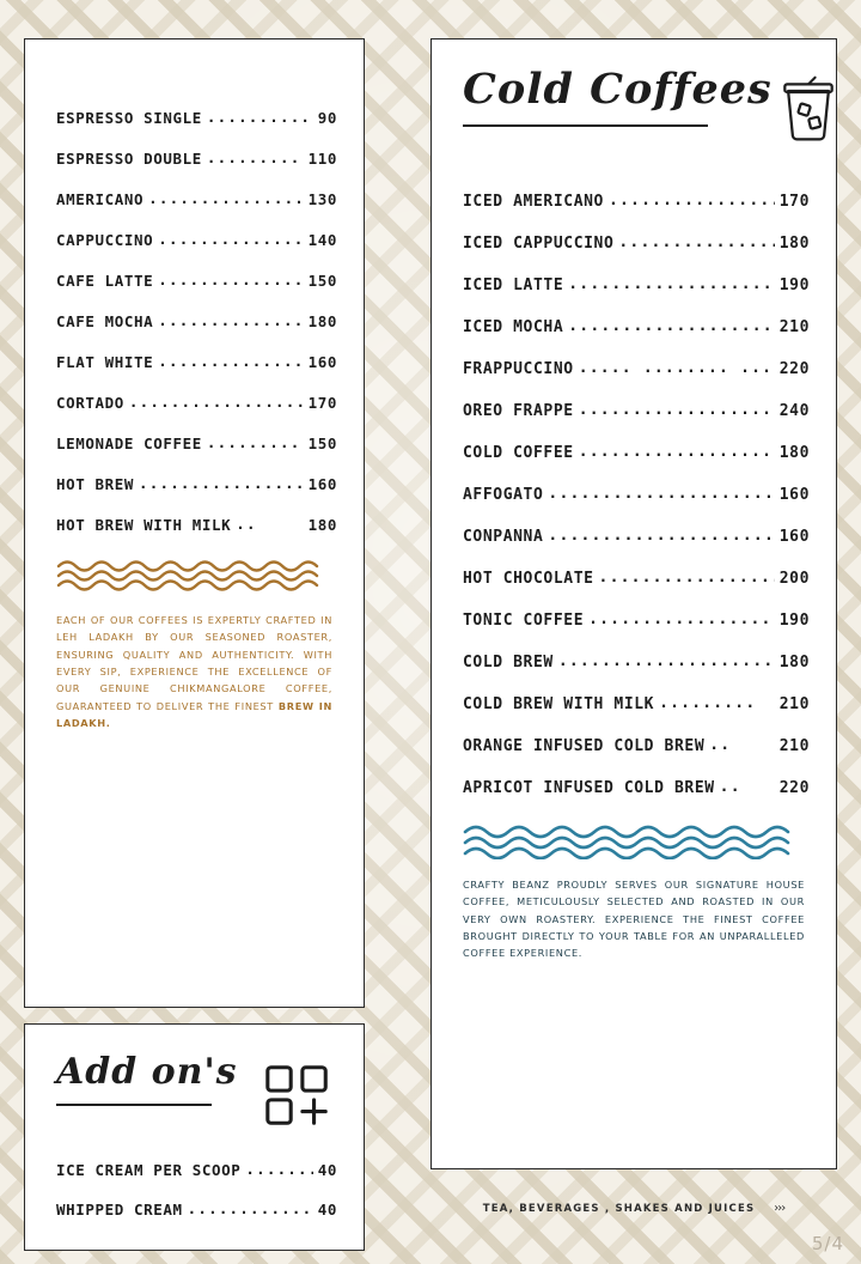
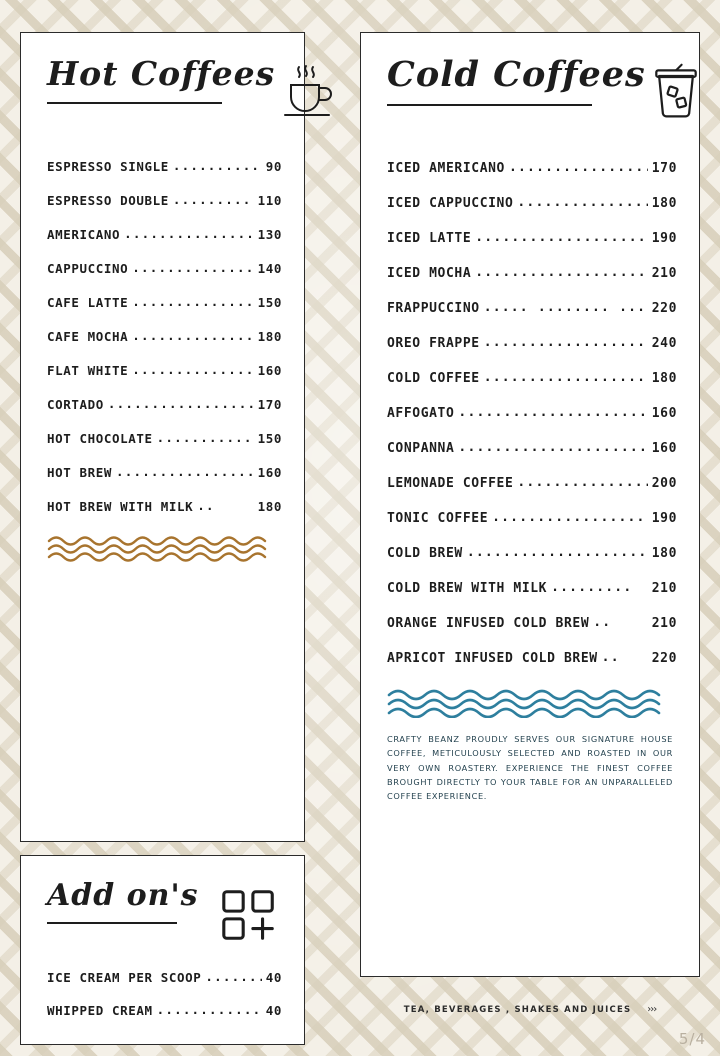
+ Hot Coffees
  ESPRESSO SINGLE
  90
  ESPRESSO DOUBLE
  110
  AMERICANO
  130
  CAPPUCCINO
  140
  CAFE LATTE
  150
  CAFE MOCHA
  180
  FLAT WHITE
  160
  CORTADO
  170
- LEMONADE COFFEE
+ HOT CHOCOLATE
  150
  HOT BREW
  160
  HOT BREW WITH MILK
  ..
  180
- EACH OF OUR COFFEES IS EXPERTLY CRAFTED IN LEH LADAKH BY OUR SEASONED ROASTER, ENSURING QUALITY AND AUTHENTICITY. WITH EVERY SIP, EXPERIENCE THE EXCELLENCE OF OUR GENUINE CHIKMANGALORE COFFEE, GUARANTEED TO DELIVER THE FINEST BREW IN LADAKH.
  Add on's
  ICE CREAM PER SCOOP
  40
  WHIPPED CREAM
  40
  Cold Coffees
  ICED AMERICANO
  170
  ICED CAPPUCCINO
  180
  ICED LATTE
  190
  ICED MOCHA
  210
  FRAPPUCCINO
  ..... ........ ...
  220
  OREO FRAPPE
  240
  COLD COFFEE
  180
  AFFOGATO
  160
  CONPANNA
  160
- HOT CHOCOLATE
+ LEMONADE COFFEE
  200
  TONIC COFFEE
  190
  COLD BREW
  180
  COLD BREW WITH MILK
  .........
  210
  ORANGE INFUSED COLD BREW
  ..
  210
  APRICOT INFUSED COLD BREW
  ..
  220
  CRAFTY BEANZ PROUDLY SERVES OUR SIGNATURE HOUSE COFFEE, METICULOUSLY SELECTED AND ROASTED IN OUR VERY OWN ROASTERY. EXPERIENCE THE FINEST COFFEE BROUGHT DIRECTLY TO YOUR TABLE FOR AN UNPARALLELED COFFEE EXPERIENCE.
  TEA, BEVERAGES , SHAKES AND JUICES
  ›››
  5/4
